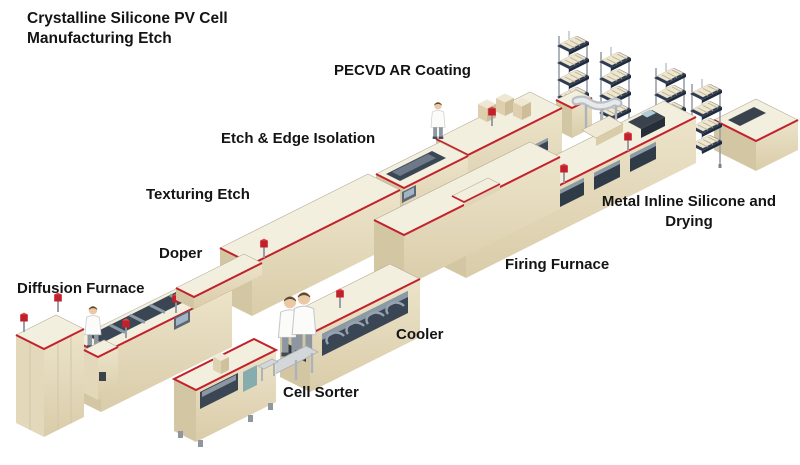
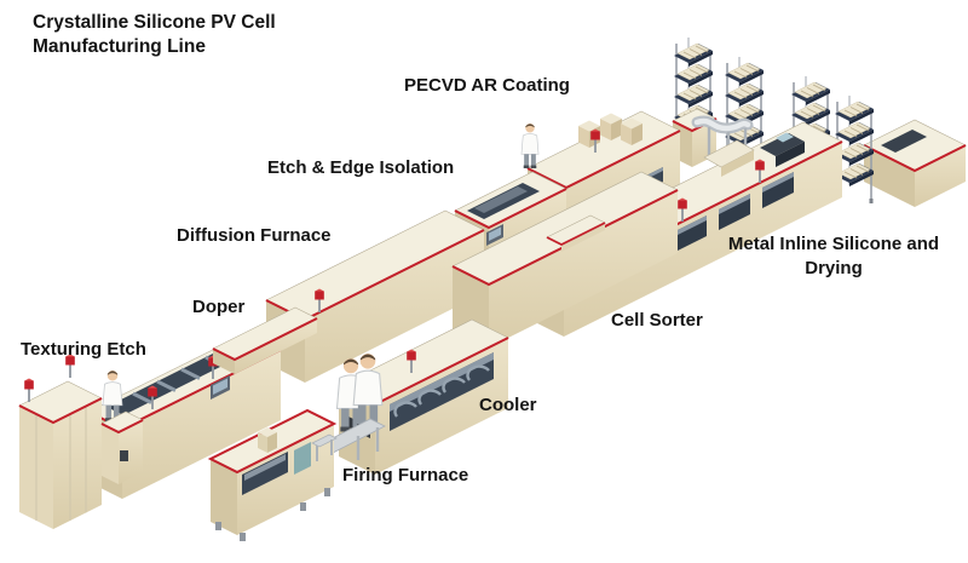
- Crystalline Silicone PV Cell Manufacturing Etch
+ Crystalline Silicone PV Cell Manufacturing Line
- Diffusion Furnace
+ Texturing Etch
  Doper
- Texturing Etch
+ Diffusion Furnace
  Etch & Edge Isolation
  PECVD AR Coating
  Metal Inline Silicone and Drying
- Firing Furnace
+ Cell Sorter
  Cooler
- Cell Sorter
+ Firing Furnace
